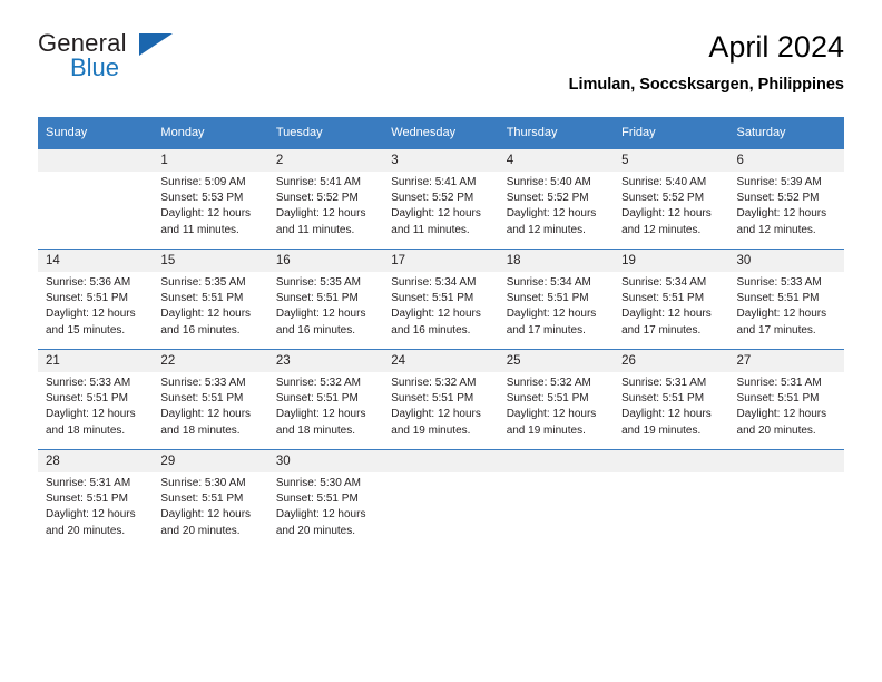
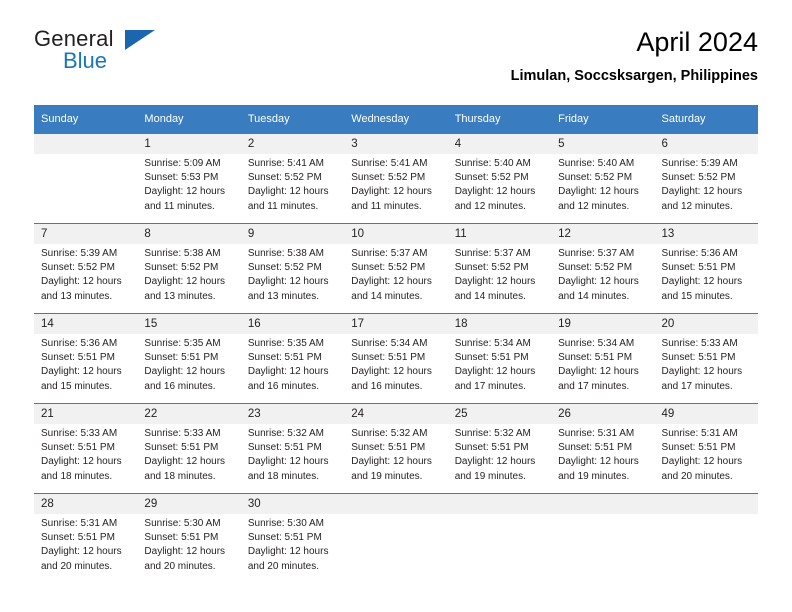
  General
  Blue
  April 2024
  Limulan, Soccsksargen, Philippines
  Sunday	Monday	Tuesday	Wednesday	Thursday	Friday	Saturday
  	1Sunrise: 5:09 AMSunset: 5:53 PMDaylight: 12 hoursand 11 minutes.	2Sunrise: 5:41 AMSunset: 5:52 PMDaylight: 12 hoursand 11 minutes.	3Sunrise: 5:41 AMSunset: 5:52 PMDaylight: 12 hoursand 11 minutes.	4Sunrise: 5:40 AMSunset: 5:52 PMDaylight: 12 hoursand 12 minutes.	5Sunrise: 5:40 AMSunset: 5:52 PMDaylight: 12 hoursand 12 minutes.	6Sunrise: 5:39 AMSunset: 5:52 PMDaylight: 12 hoursand 12 minutes.
+ 7Sunrise: 5:39 AMSunset: 5:52 PMDaylight: 12 hoursand 13 minutes.	8Sunrise: 5:38 AMSunset: 5:52 PMDaylight: 12 hoursand 13 minutes.	9Sunrise: 5:38 AMSunset: 5:52 PMDaylight: 12 hoursand 13 minutes.	10Sunrise: 5:37 AMSunset: 5:52 PMDaylight: 12 hoursand 14 minutes.	11Sunrise: 5:37 AMSunset: 5:52 PMDaylight: 12 hoursand 14 minutes.	12Sunrise: 5:37 AMSunset: 5:52 PMDaylight: 12 hoursand 14 minutes.	13Sunrise: 5:36 AMSunset: 5:51 PMDaylight: 12 hoursand 15 minutes.
- 14Sunrise: 5:36 AMSunset: 5:51 PMDaylight: 12 hoursand 15 minutes.	15Sunrise: 5:35 AMSunset: 5:51 PMDaylight: 12 hoursand 16 minutes.	16Sunrise: 5:35 AMSunset: 5:51 PMDaylight: 12 hoursand 16 minutes.	17Sunrise: 5:34 AMSunset: 5:51 PMDaylight: 12 hoursand 16 minutes.	18Sunrise: 5:34 AMSunset: 5:51 PMDaylight: 12 hoursand 17 minutes.	19Sunrise: 5:34 AMSunset: 5:51 PMDaylight: 12 hoursand 17 minutes.	30Sunrise: 5:33 AMSunset: 5:51 PMDaylight: 12 hoursand 17 minutes.
+ 14Sunrise: 5:36 AMSunset: 5:51 PMDaylight: 12 hoursand 15 minutes.	15Sunrise: 5:35 AMSunset: 5:51 PMDaylight: 12 hoursand 16 minutes.	16Sunrise: 5:35 AMSunset: 5:51 PMDaylight: 12 hoursand 16 minutes.	17Sunrise: 5:34 AMSunset: 5:51 PMDaylight: 12 hoursand 16 minutes.	18Sunrise: 5:34 AMSunset: 5:51 PMDaylight: 12 hoursand 17 minutes.	19Sunrise: 5:34 AMSunset: 5:51 PMDaylight: 12 hoursand 17 minutes.	20Sunrise: 5:33 AMSunset: 5:51 PMDaylight: 12 hoursand 17 minutes.
- 21Sunrise: 5:33 AMSunset: 5:51 PMDaylight: 12 hoursand 18 minutes.	22Sunrise: 5:33 AMSunset: 5:51 PMDaylight: 12 hoursand 18 minutes.	23Sunrise: 5:32 AMSunset: 5:51 PMDaylight: 12 hoursand 18 minutes.	24Sunrise: 5:32 AMSunset: 5:51 PMDaylight: 12 hoursand 19 minutes.	25Sunrise: 5:32 AMSunset: 5:51 PMDaylight: 12 hoursand 19 minutes.	26Sunrise: 5:31 AMSunset: 5:51 PMDaylight: 12 hoursand 19 minutes.	27Sunrise: 5:31 AMSunset: 5:51 PMDaylight: 12 hoursand 20 minutes.
+ 21Sunrise: 5:33 AMSunset: 5:51 PMDaylight: 12 hoursand 18 minutes.	22Sunrise: 5:33 AMSunset: 5:51 PMDaylight: 12 hoursand 18 minutes.	23Sunrise: 5:32 AMSunset: 5:51 PMDaylight: 12 hoursand 18 minutes.	24Sunrise: 5:32 AMSunset: 5:51 PMDaylight: 12 hoursand 19 minutes.	25Sunrise: 5:32 AMSunset: 5:51 PMDaylight: 12 hoursand 19 minutes.	26Sunrise: 5:31 AMSunset: 5:51 PMDaylight: 12 hoursand 19 minutes.	49Sunrise: 5:31 AMSunset: 5:51 PMDaylight: 12 hoursand 20 minutes.
  28Sunrise: 5:31 AMSunset: 5:51 PMDaylight: 12 hoursand 20 minutes.	29Sunrise: 5:30 AMSunset: 5:51 PMDaylight: 12 hoursand 20 minutes.	30Sunrise: 5:30 AMSunset: 5:51 PMDaylight: 12 hoursand 20 minutes.
